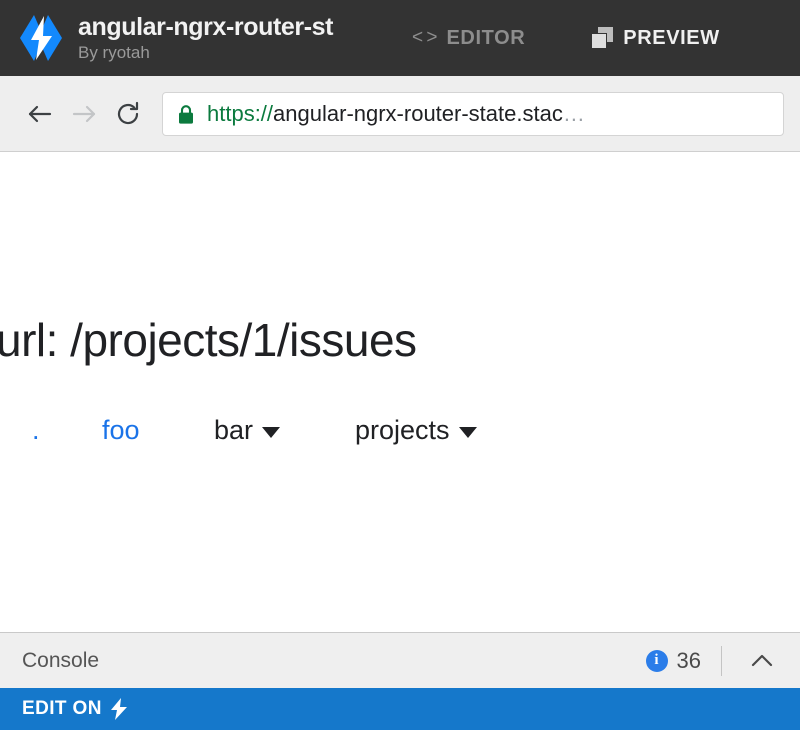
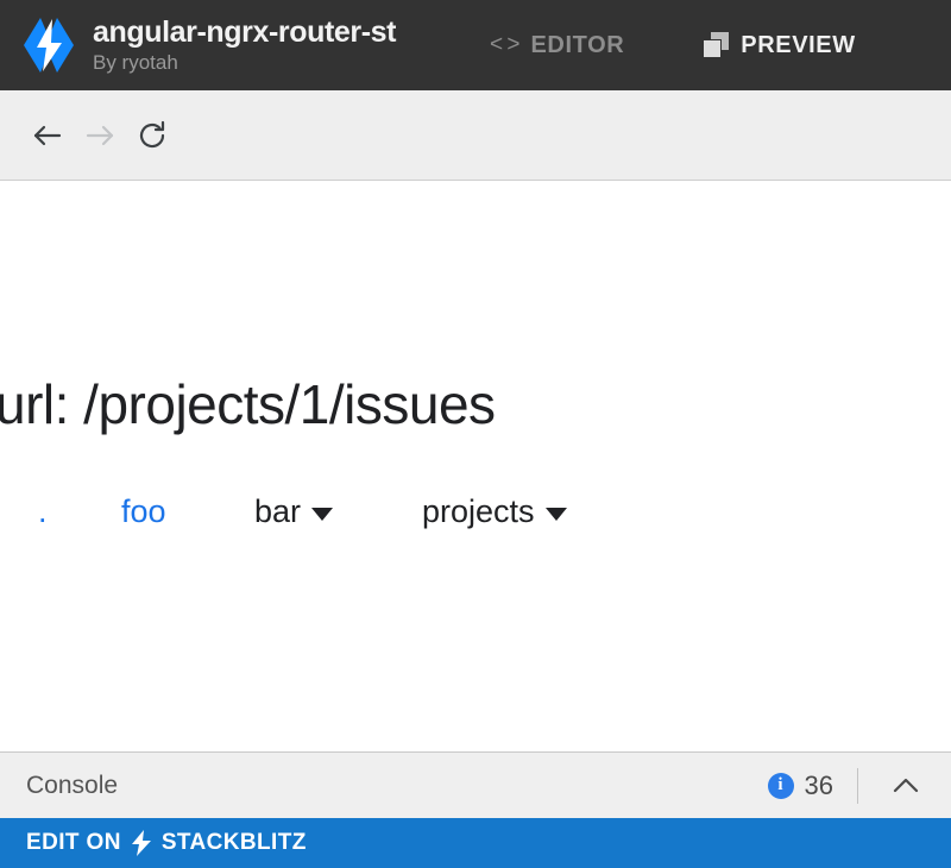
  angular-ngrx-router-st
  By ryotah
  < >
  EDITOR
  PREVIEW
- https://angular-ngrx-router-state.stac…
  url: /projects/1/issues
  .
  foo
  bar
  projects
  Console
  i
  36
  EDIT ON
+ STACKBLITZ
